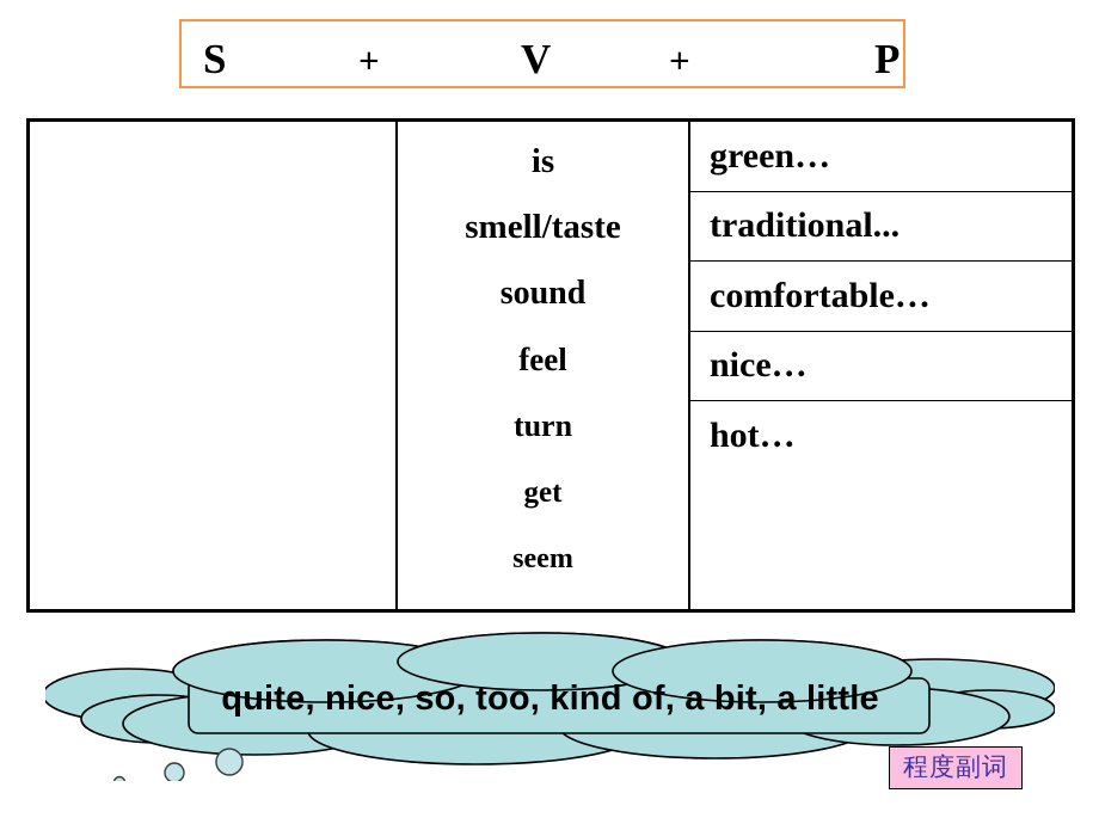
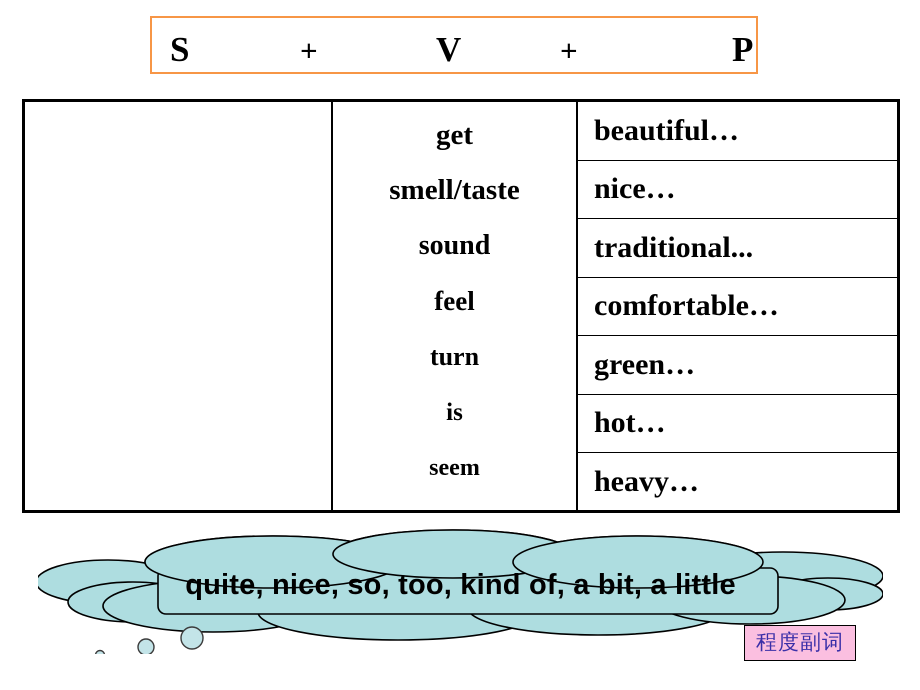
  S
  +
  V
  +
  P
- is
+ get
  smell/taste
  sound
  feel
  turn
- get
+ is
  seem
+ beautiful…
- green…
+ nice…
  traditional...
  comfortable…
- nice…
+ green…
  hot…
+ heavy…
  quite, nice, so, too, kind of, a bit, a little
  程度副词
